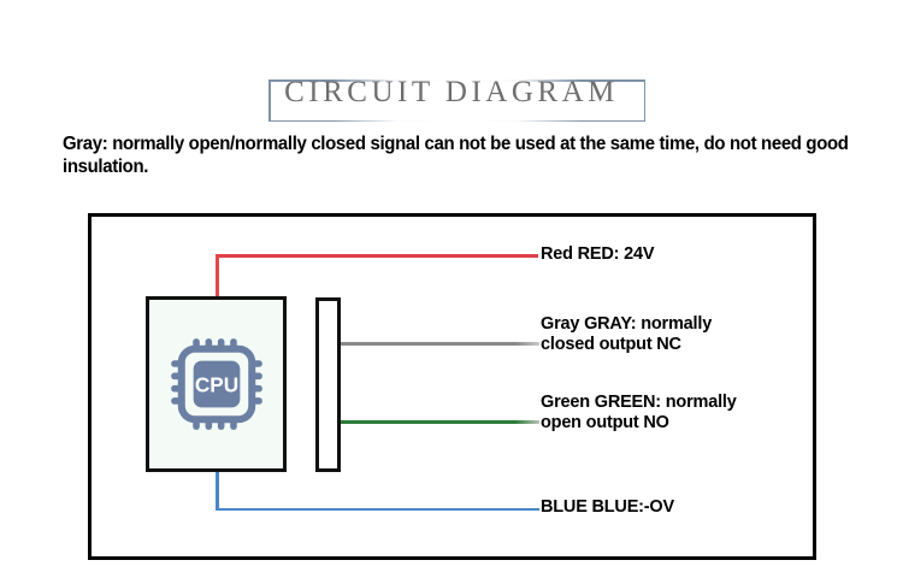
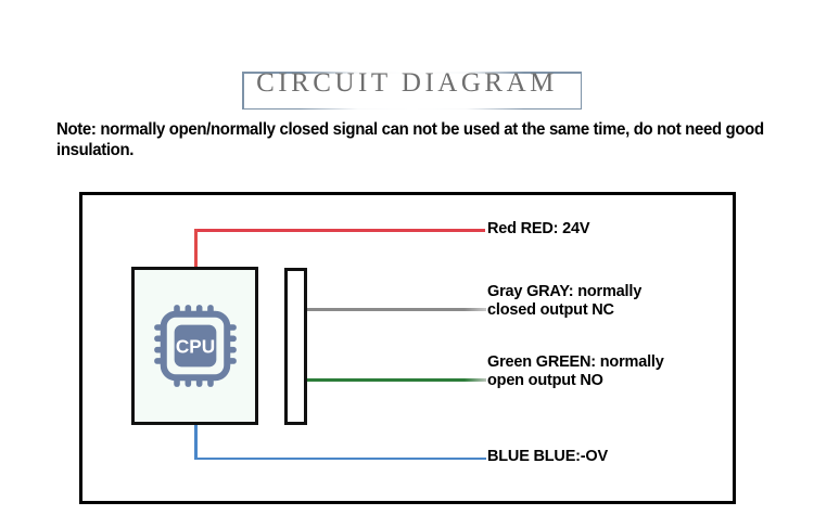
  CIRCUIT DIAGRAM
- Gray: normally open/normally closed signal can not be used at the same time, do not need good insulation.
+ Note: normally open/normally closed signal can not be used at the same time, do not need good insulation.
  CPU
  Red RED: 24V
  Gray GRAY: normally
  closed output NC
  Green GREEN: normally
  open output NO
  BLUE BLUE:-OV
